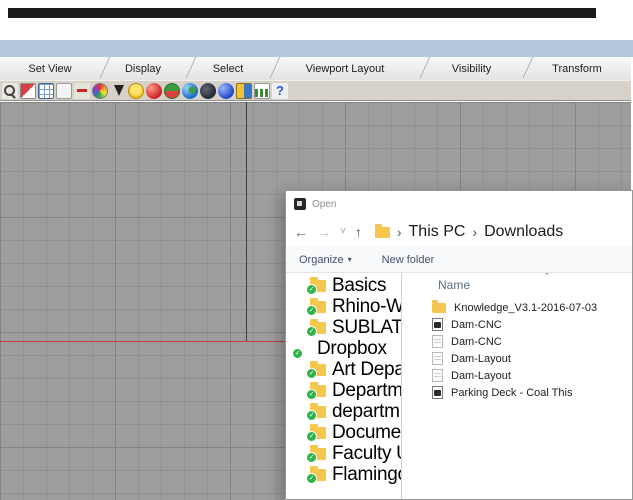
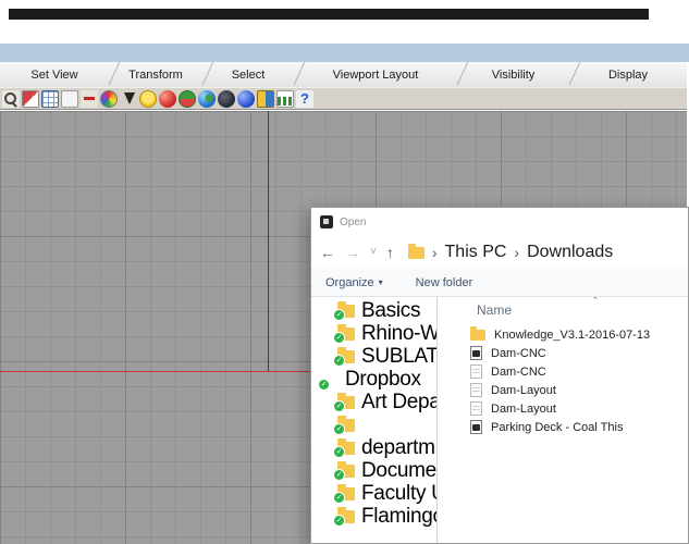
  Set View
- Display
+ Transform
  Select
  Viewport Layout
  Visibility
- Transform
+ Display
  ?
  Open
  ←
  →
  ˅
  ↑
  ›
  This PC
  ›
  Downloads
  Organize
  ▾
  New folder
  Basics
  Rhino-W
  SUBLAT
  Dropbox
  Art Depa
- Departm
  departm
  Docume
  Faculty
  Flaming
  Name
  ˆ
- Knowledge_V3.1-2016-07-03
+ Knowledge_V3.1-2016-07-13
  Dam-CNC
  Dam-CNC
  Dam-Layout
  Dam-Layout
  Parking Deck - Coal This
